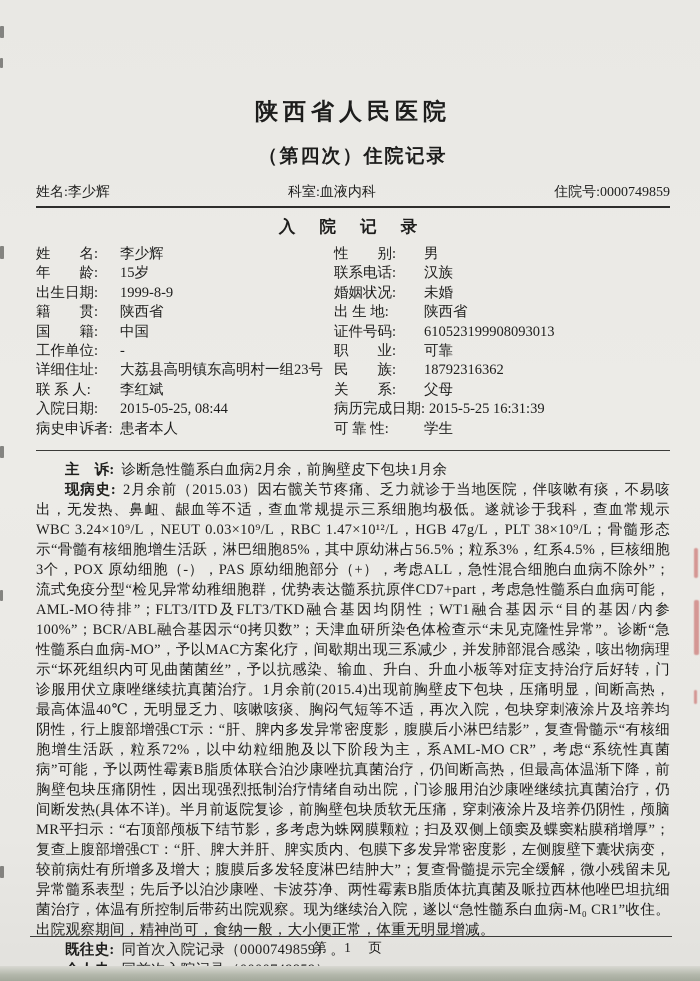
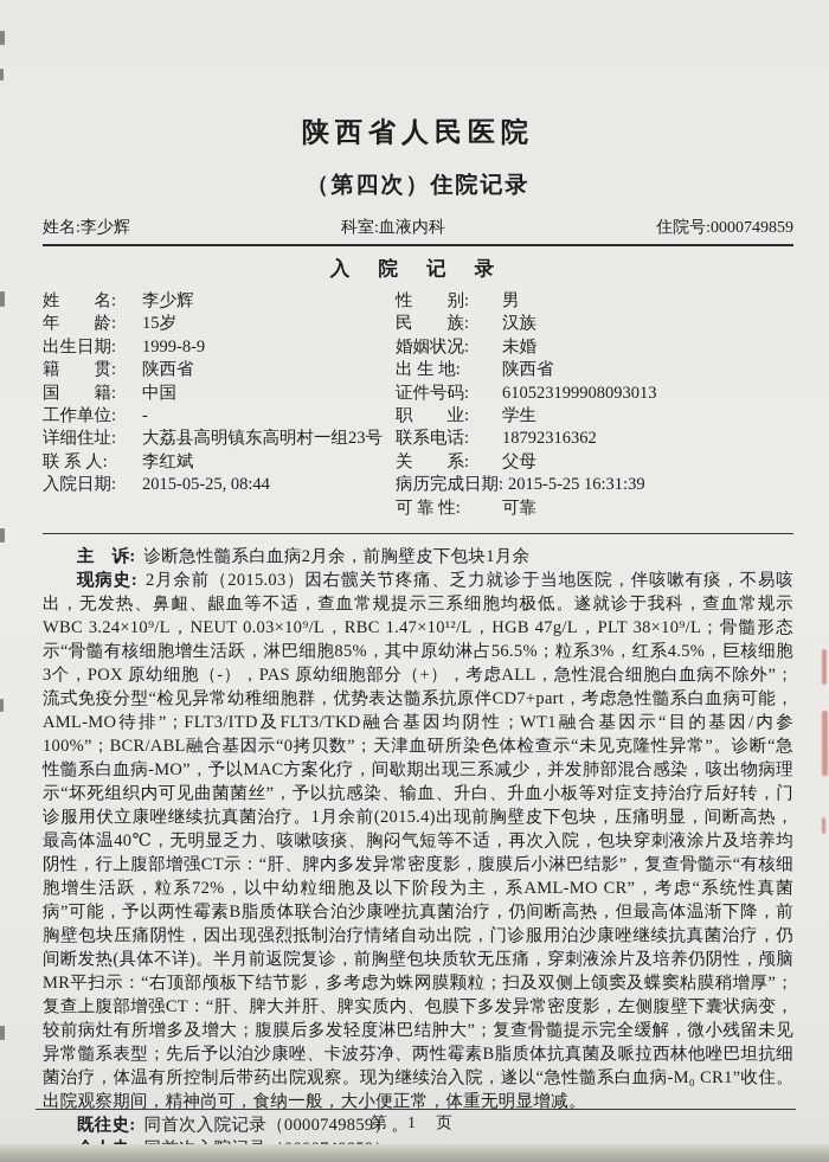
  陕西省人民医院
  （第四次）住院记录
  姓名:李少辉
  科室:血液内科
  住院号:0000749859
  入 院 记 录
  姓 名: 李少辉
  年 龄: 15岁
  出生日期: 1999-8-9
  籍 贯: 陕西省
  国 籍: 中国
  工作单位: -
  详细住址: 大荔县高明镇东高明村一组23号
  联 系 人: 李红斌
  入院日期: 2015-05-25, 08:44
- 病史申诉者: 患者本人
  性 别: 男
- 联系电话: 汉族
+ 民 族: 汉族
  婚姻状况: 未婚
  出 生 地: 陕西省
  证件号码: 610523199908093013
- 职 业: 可靠
+ 职 业: 学生
- 民 族: 18792316362
+ 联系电话: 18792316362
  关 系: 父母
  病历完成日期: 2015-5-25 16:31:39
- 可 靠 性: 学生
+ 可 靠 性: 可靠
  主 诉: 诊断急性髓系白血病2月余，前胸壁皮下包块1月余
  现病史: 2月余前（2015.03）因右髋关节疼痛、乏力就诊于当地医院，伴咳嗽有痰，不易咳出，无发热、鼻衄、龈血等不适，查血常规提示三系细胞均极低。遂就诊于我科，查血常规示WBC 3.24×10⁹/L，NEUT 0.03×10⁹/L，RBC 1.47×10¹²/L，HGB 47g/L，PLT 38×10⁹/L；骨髓形态示“骨髓有核细胞增生活跃，淋巴细胞85%，其中原幼淋占56.5%；粒系3%，红系4.5%，巨核细胞3个，POX 原幼细胞（-），PAS 原幼细胞部分（+），考虑ALL，急性混合细胞白血病不除外”；流式免疫分型“检见异常幼稚细胞群，优势表达髓系抗原伴CD7+part，考虑急性髓系白血病可能，AML-MO待排”；FLT3/ITD及FLT3/TKD融合基因均阴性；WT1融合基因示“目的基因/内参 100%”；BCR/ABL融合基因示“0拷贝数”；天津血研所染色体检查示“未见克隆性异常”。诊断“急性髓系白血病-MO”，予以MAC方案化疗，间歇期出现三系减少，并发肺部混合感染，咳出物病理示“坏死组织内可见曲菌菌丝”，予以抗感染、输血、升白、升血小板等对症支持治疗后好转，门诊服用伏立康唑继续抗真菌治疗。1月余前(2015.4)出现前胸壁皮下包块，压痛明显，间断高热，最高体温40℃，无明显乏力、咳嗽咳痰、胸闷气短等不适，再次入院，包块穿刺液涂片及培养均阴性，行上腹部增强CT示：“肝、脾内多发异常密度影，腹膜后小淋巴结影”，复查骨髓示“有核细胞增生活跃，粒系72%，以中幼粒细胞及以下阶段为主，系AML-MO CR”，考虑“系统性真菌病”可能，予以两性霉素B脂质体联合泊沙康唑抗真菌治疗，仍间断高热，但最高体温渐下降，前胸壁包块压痛阴性，因出现强烈抵制治疗情绪自动出院，门诊服用泊沙康唑继续抗真菌治疗，仍间断发热(具体不详)。半月前返院复诊，前胸壁包块质软无压痛，穿刺液涂片及培养仍阴性，颅脑MR平扫示：“右顶部颅板下结节影，多考虑为蛛网膜颗粒；扫及双侧上颌窦及蝶窦粘膜稍增厚”；复查上腹部增强CT：“肝、脾大并肝、脾实质内、包膜下多发异常密度影，左侧腹壁下囊状病变，较前病灶有所增多及增大；腹膜后多发轻度淋巴结肿大”；复查骨髓提示完全缓解，微小残留未见异常髓系表型；先后予以泊沙康唑、卡波芬净、两性霉素B脂质体抗真菌及哌拉西林他唑巴坦抗细菌治疗，体温有所控制后带药出院观察。现为继续治入院，遂以“急性髓系白血病-M₀ CR1”收住。出院观察期间，精神尚可，食纳一般，大小便正常，体重无明显增减。
  既往史: 同首次入院记录（0000749859）。
  第 1 页
